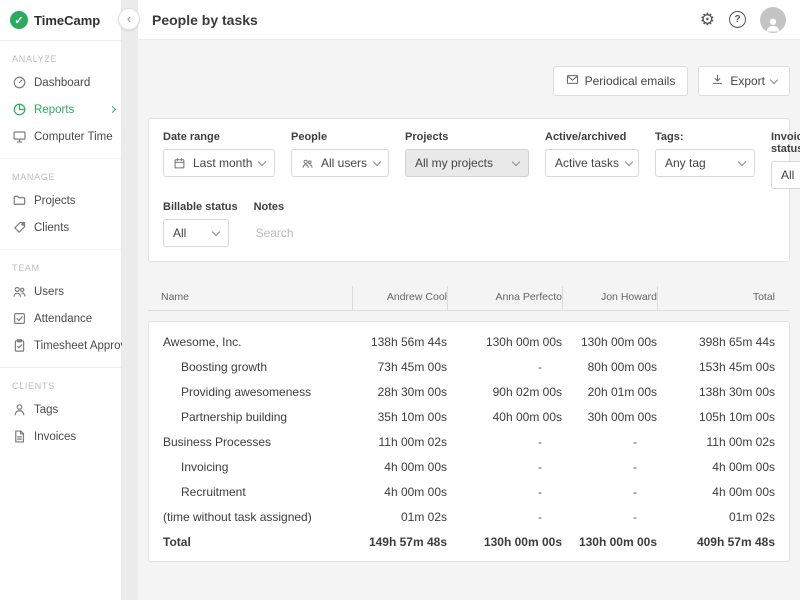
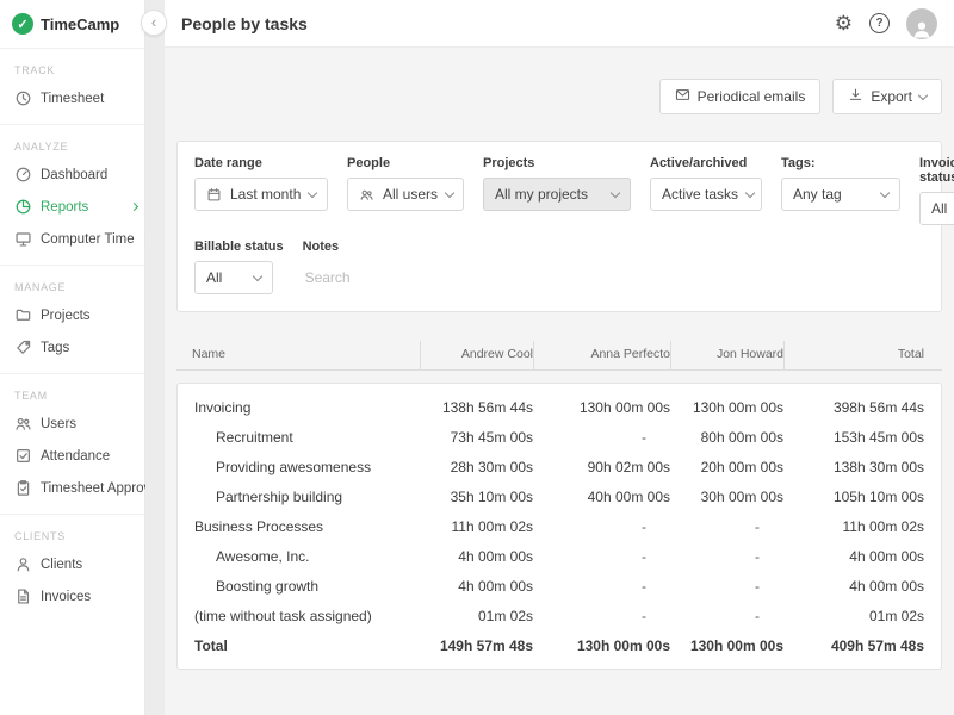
  ✓
  TimeCamp
+ TRACK
+ Timesheet
  ANALYZE
  Dashboard
  Reports
  Computer Time
  MANAGE
  Projects
- Clients
+ Tags
  TEAM
  Users
  Attendance
  Timesheet Appro
  CLIENTS
- Tags
+ Clients
  Invoices
  ‹
  People by tasks
  ⚙
  ?
  Periodical emails
  Export
  Date range
  Last month
  People
  All users
  Projects
  All my projects
  Active/archived
  Active tasks
  Tags:
  Any tag
  Invoi statu
  All
  Billable status
  All
  Notes
  Search
  Name
  Andrew Cool
  Anna Perfecto
  Jon Howard
  Total
- Awesome, Inc.
+ Invoicing
  138h 56m 44s
  130h 00m 00s
  130h 00m 00s
- 398h 65m 44s
+ 398h 56m 44s
- Boosting growth
+ Recruitment
  73h 45m 00s
  -
  80h 00m 00s
  153h 45m 00s
  Providing awesomeness
  28h 30m 00s
  90h 02m 00s
- 20h 01m 00s
+ 20h 00m 00s
  138h 30m 00s
  Partnership building
  35h 10m 00s
  40h 00m 00s
  30h 00m 00s
  105h 10m 00s
  Business Processes
  11h 00m 02s
  -
  -
  11h 00m 02s
- Invoicing
+ Awesome, Inc.
  4h 00m 00s
  -
  -
  4h 00m 00s
- Recruitment
+ Boosting growth
  4h 00m 00s
  -
  -
  4h 00m 00s
  (time without task assigned)
  01m 02s
  -
  -
  01m 02s
  Total
  149h 57m 48s
  130h 00m 00s
  130h 00m 00s
  409h 57m 48s
